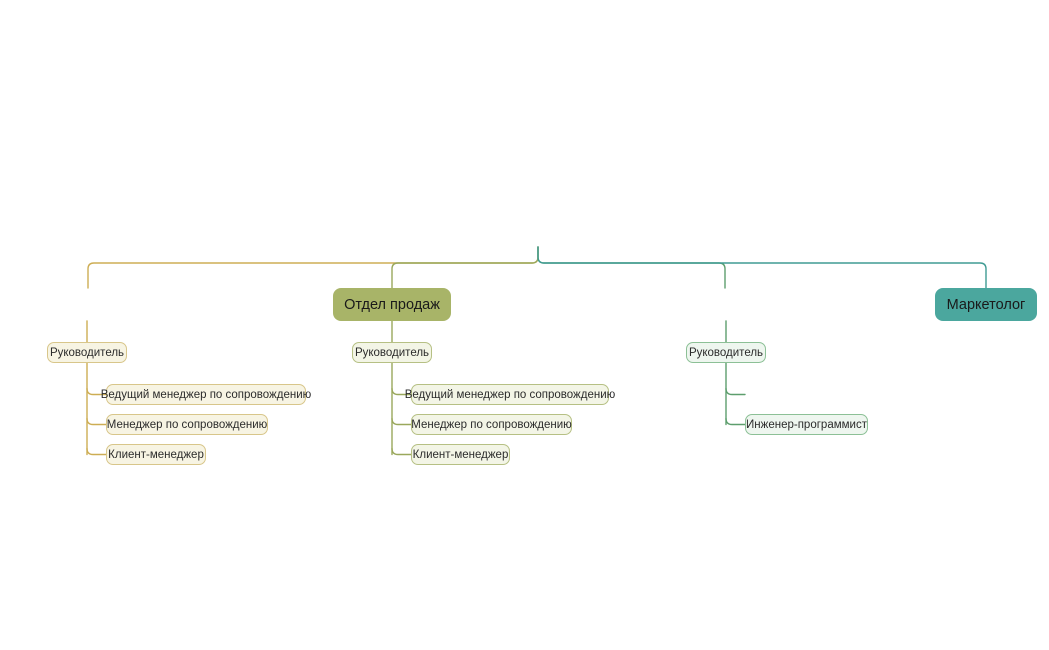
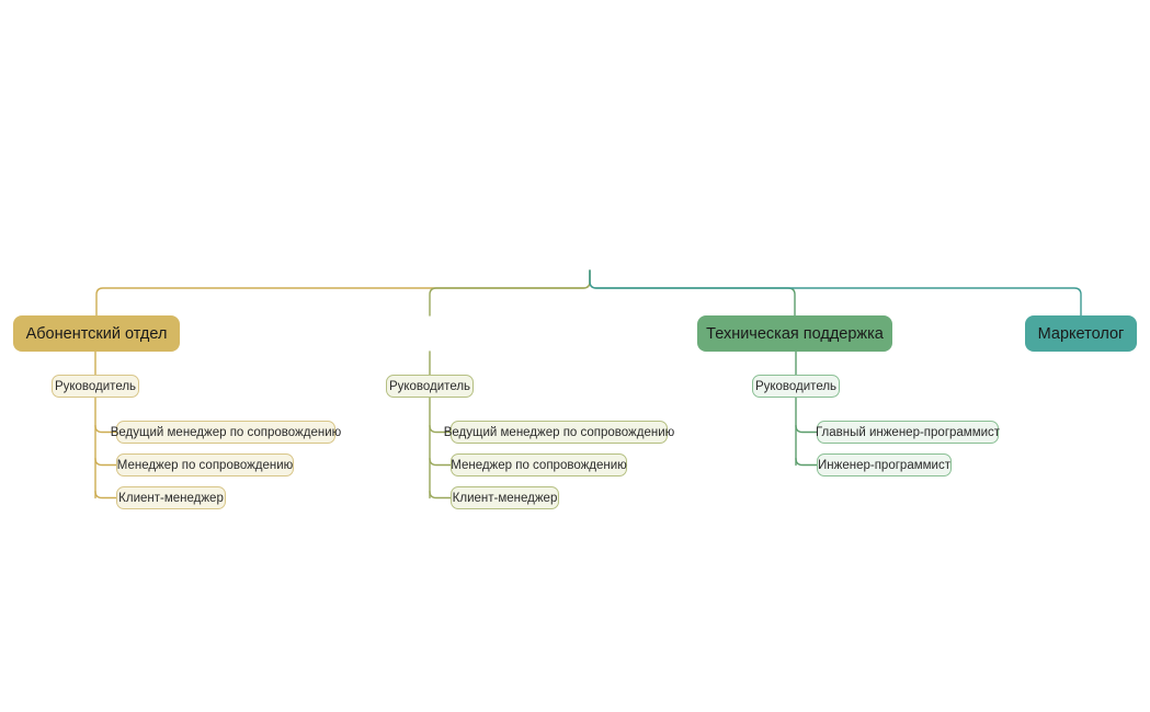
+ Абонентский отдел
  Руководитель
  Ведущий менеджер по сопровождению
  Менеджер по сопровождению
  Клиент-менеджер
- Отдел продаж
  Руководитель
  Ведущий менеджер по сопровождению
  Менеджер по сопровождению
  Клиент-менеджер
+ Техническая поддержка
  Руководитель
+ Главный инженер-программист
  Инженер-программист
  Маркетолог
